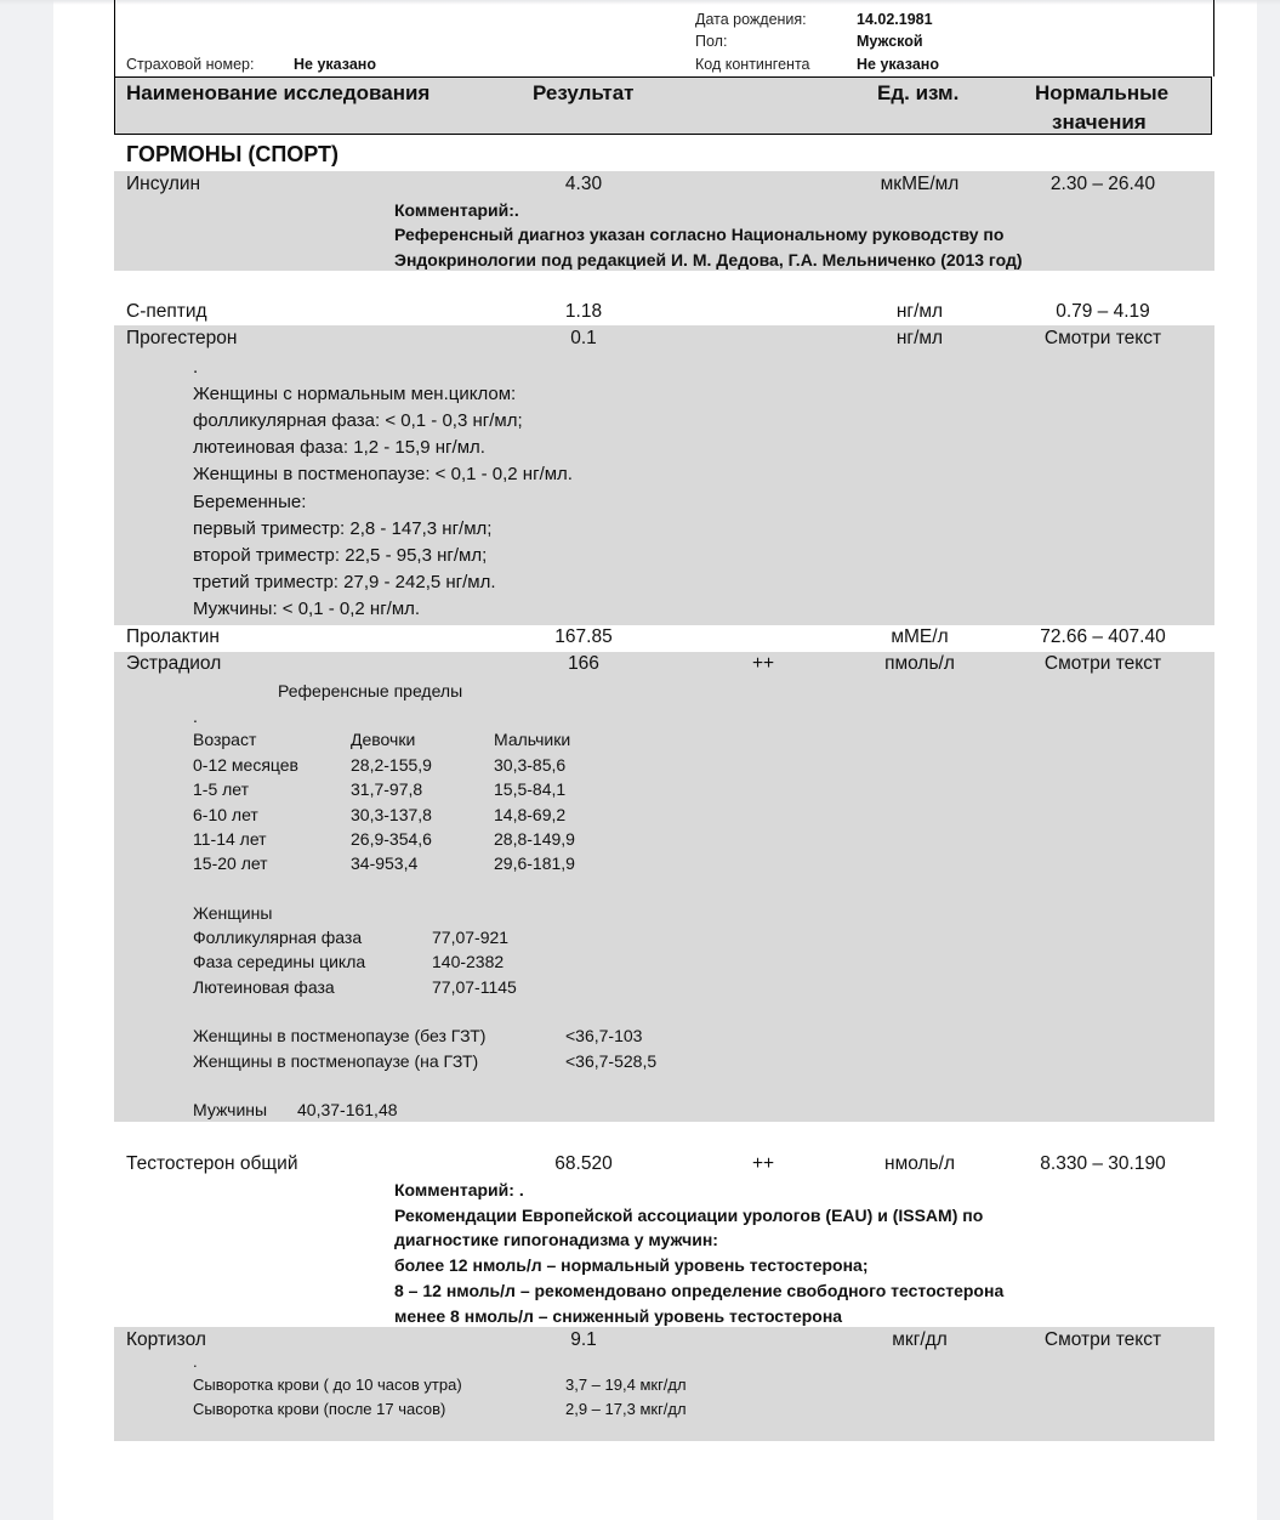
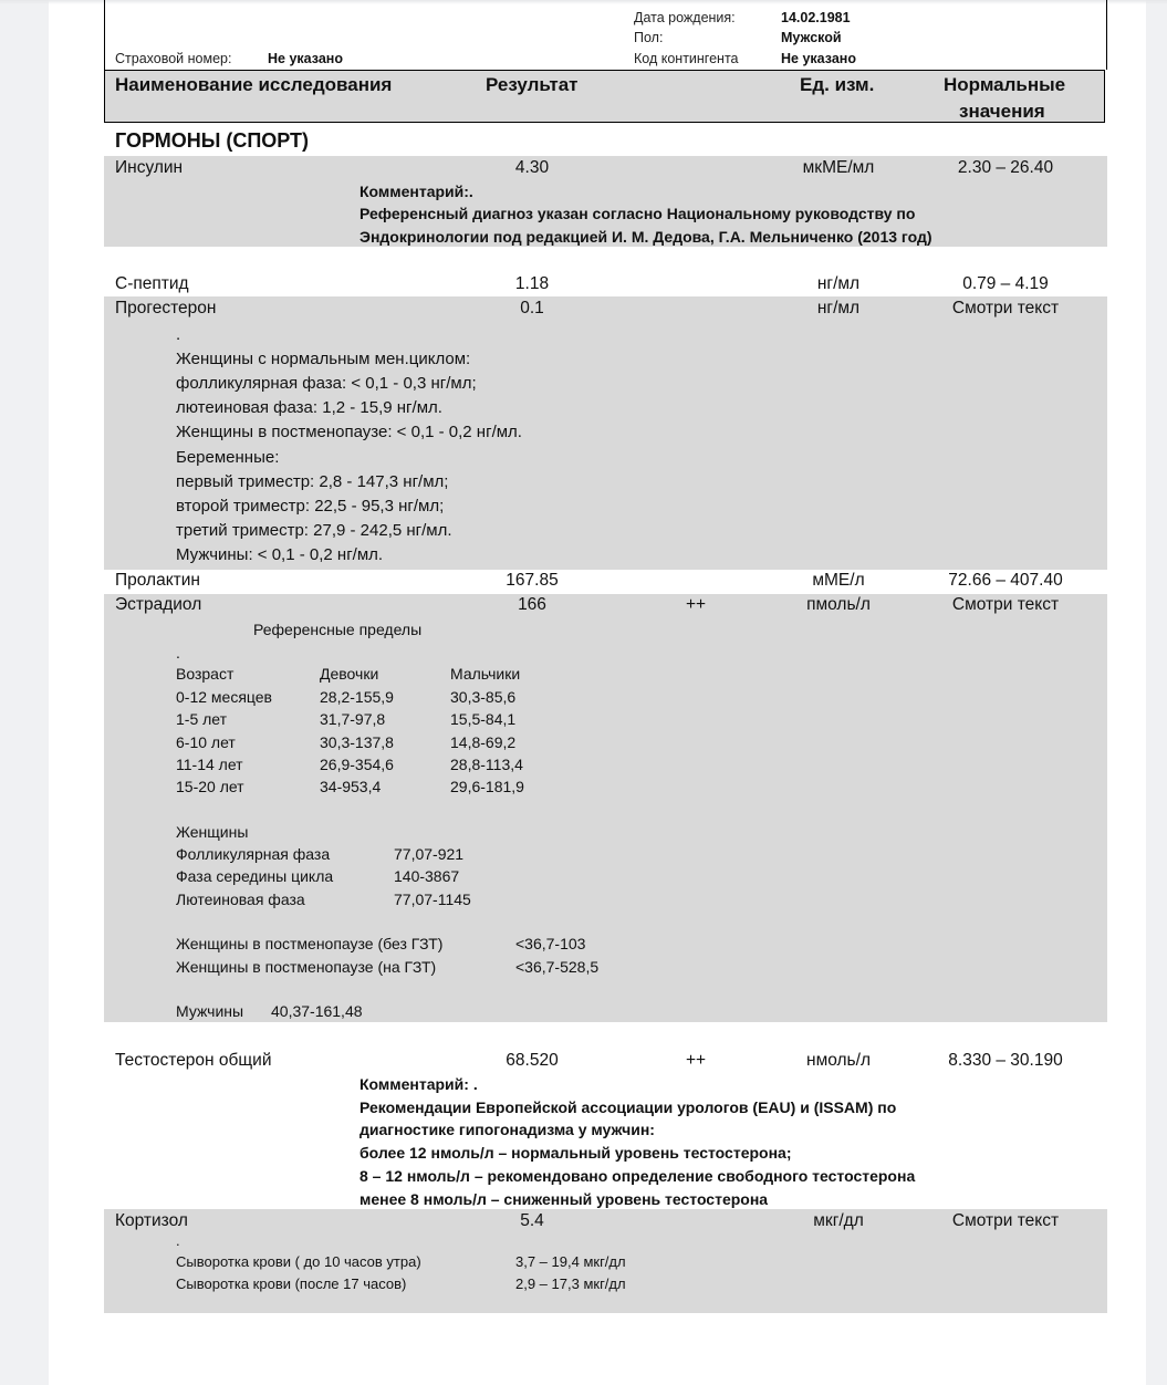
  Дата рождения:
  14.02.1981
  Пол:
  Мужской
  Страховой номер:
  Не указано
  Код контингента
  Не указано
  Наименование исследования
  Результат
  Ед. изм.
  Нормальные
  значения
  ГОРМОНЫ (СПОРТ)
  Инсулин
  4.30
  мкМЕ/мл
  2.30 – 26.40
  Комментарий:.
  Референсный диагноз указан согласно Национальному руководству по
  Эндокринологии под редакцией И. М. Дедова, Г.А. Мельниченко (2013 год)
  С-пептид
  1.18
  нг/мл
  0.79 – 4.19
  Прогестерон
  0.1
  нг/мл
  Смотри текст
  .
  Женщины с нормальным мен.циклом:
  фолликулярная фаза: < 0,1 - 0,3 нг/мл;
  лютеиновая фаза: 1,2 - 15,9 нг/мл.
  Женщины в постменопаузе: < 0,1 - 0,2 нг/мл.
  Беременные:
  первый триместр: 2,8 - 147,3 нг/мл;
  второй триместр: 22,5 - 95,3 нг/мл;
  третий триместр: 27,9 - 242,5 нг/мл.
  Мужчины: < 0,1 - 0,2 нг/мл.
  Пролактин
  167.85
  мМЕ/л
  72.66 – 407.40
  Эстрадиол
  166
  ++
  пмоль/л
  Смотри текст
  Референсные пределы
  .
  Возраст
  Девочки
  Мальчики
  0-12 месяцев
  28,2-155,9
  30,3-85,6
  1-5 лет
  31,7-97,8
  15,5-84,1
  6-10 лет
  30,3-137,8
  14,8-69,2
  11-14 лет
  26,9-354,6
- 28,8-149,9
+ 28,8-113,4
  15-20 лет
  34-953,4
  29,6-181,9
  Женщины
  Фолликулярная фаза
  77,07-921
  Фаза середины цикла
- 140-2382
+ 140-3867
  Лютеиновая фаза
  77,07-1145
  Женщины в постменопаузе (без ГЗТ)
  <36,7-103
  Женщины в постменопаузе (на ГЗТ)
  <36,7-528,5
  Мужчины
  40,37-161,48
  Тестостерон общий
  68.520
  ++
  нмоль/л
  8.330 – 30.190
  Комментарий: .
  Рекомендации Европейской ассоциации урологов (EAU) и (ISSAM) по
  диагностике гипогонадизма у мужчин:
  более 12 нмоль/л – нормальный уровень тестостерона;
  8 – 12 нмоль/л – рекомендовано определение свободного тестостерона
  менее 8 нмоль/л – сниженный уровень тестостерона
  Кортизол
- 9.1
+ 5.4
  мкг/дл
  Смотри текст
  .
  Сыворотка крови ( до 10 часов утра)
  3,7 – 19,4 мкг/дл
  Сыворотка крови (после 17 часов)
  2,9 – 17,3 мкг/дл
